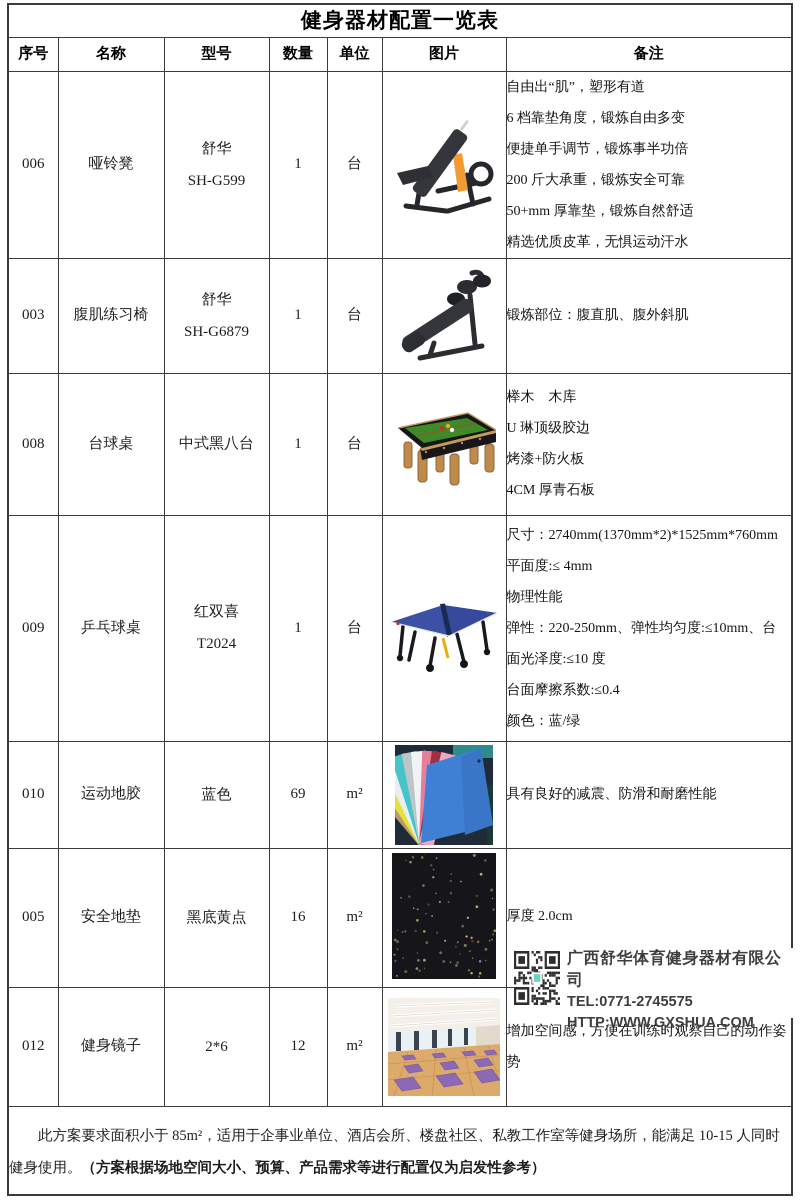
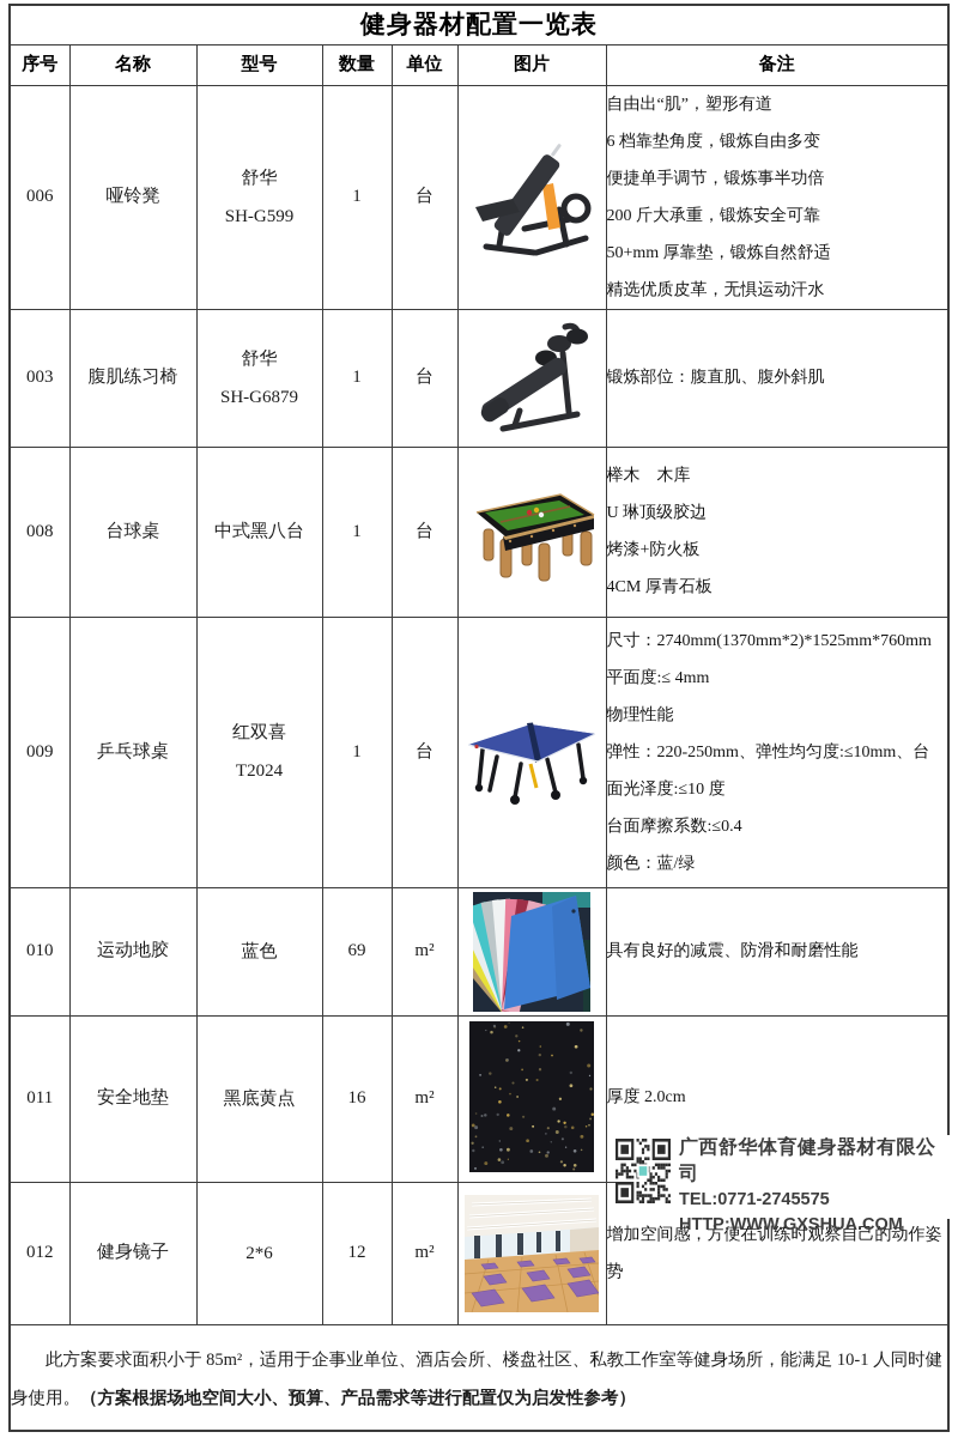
  健身器材配置一览表
  序号	名称	型号	数量	单位	图片	备注
  006	哑铃凳	舒华 SH-G599	1	台		自由出“肌”，塑形有道 6 档靠垫角度，锻炼自由多变 便捷单手调节，锻炼事半功倍 200 斤大承重，锻炼安全可靠 50+mm 厚靠垫，锻炼自然舒适 精选优质皮革，无惧运动汗水
  003	腹肌练习椅	舒华 SH-G6879	1	台		锻炼部位：腹直肌、腹外斜肌
  008	台球桌	中式黑八台	1	台		榉木 木库 U 琳顶级胶边 烤漆+防火板 4CM 厚青石板
  009	乒乓球桌	红双喜 T2024	1	台		尺寸：2740mm(1370mm*2)*1525mm*760mm 平面度:≤ 4mm 物理性能 弹性：220-250mm、弹性均匀度:≤10mm、台 面光泽度:≤10 度 台面摩擦系数:≤0.4 颜色：蓝/绿
  010	运动地胶	蓝色	69	m²		具有良好的减震、防滑和耐磨性能
- 005	安全地垫	黑底黄点	16	m²		厚度 2.0cm
+ 011	安全地垫	黑底黄点	16	m²		厚度 2.0cm
  012	健身镜子	2*6	12	m²		增加空间感，方便在训练时观察自己的动作姿势
- 此方案要求面积小于 85m²，适用于企事业单位、酒店会所、楼盘社区、私教工作室等健身场所，能满足 10-15 人同时健身使用。（方案根据场地空间大小、预算、产品需求等进行配置仅为启发性参考）
+ 此方案要求面积小于 85m²，适用于企事业单位、酒店会所、楼盘社区、私教工作室等健身场所，能满足 10-1 人同时健身使用。（方案根据场地空间大小、预算、产品需求等进行配置仅为启发性参考）
  广西舒华体育健身器材有限公司
  TEL:0771-2745575
  HTTP:WWW.GXSHUA.COM
